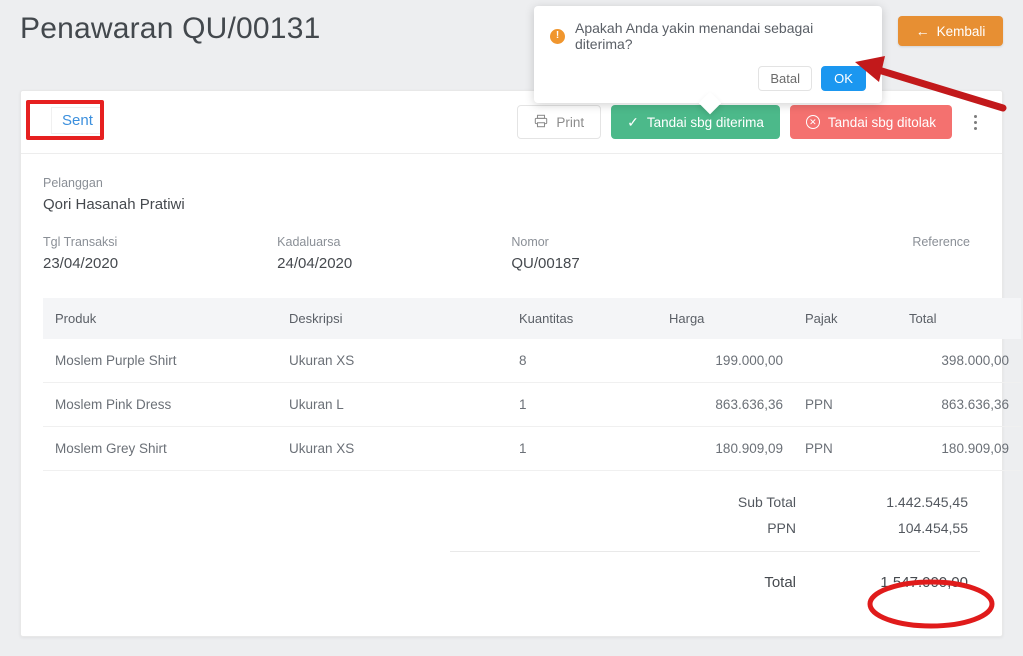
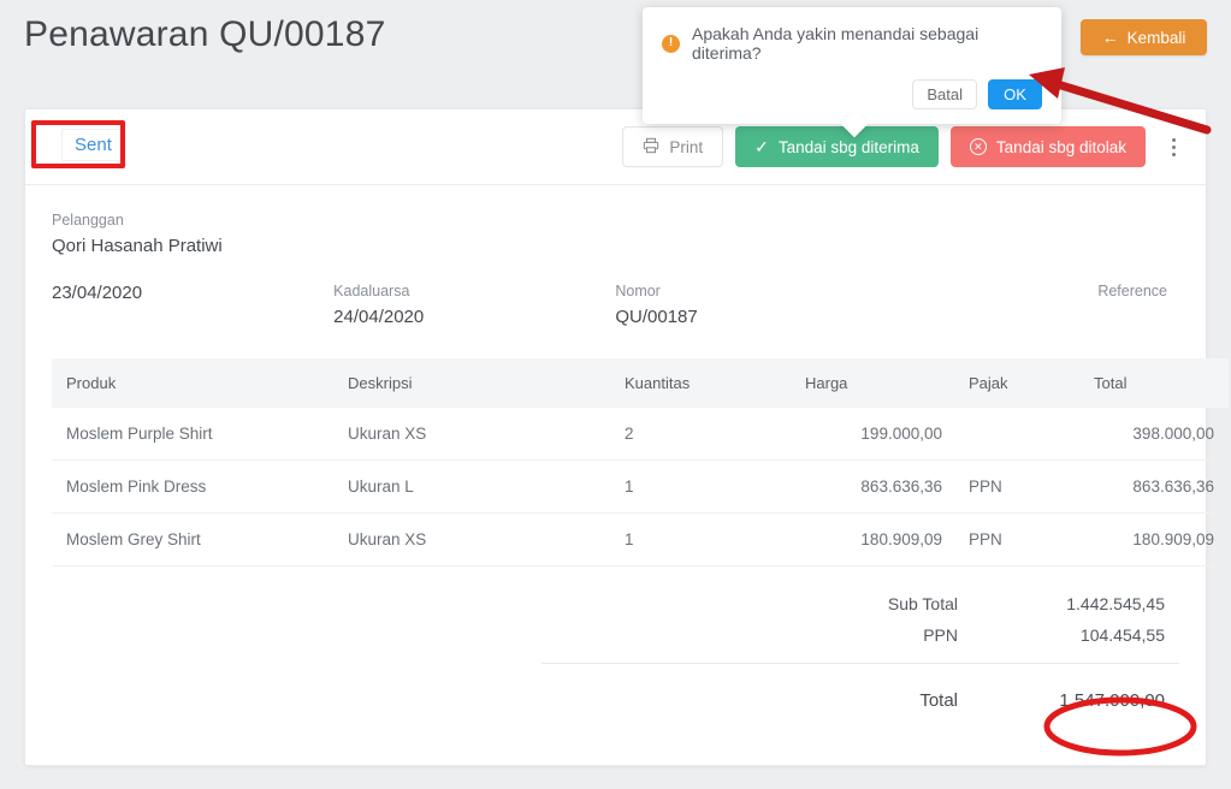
- Penawaran QU/00131
+ Penawaran QU/00187
  ←
  Kembali
  Sent
  Print
  ✓
  Tandai sbg diterima
  ✕
  Tandai sbg ditolak
  Pelanggan
  Qori Hasanah Pratiwi
- Tgl Transaksi
  23/04/2020
  Kadaluarsa
  24/04/2020
  Nomor
  QU/00187
  Reference
  Produk	Deskripsi	Kuantitas	Harga	Pajak	Total
- Moslem Purple Shirt	Ukuran XS	8	199.000,00		398.000,00
+ Moslem Purple Shirt	Ukuran XS	2	199.000,00		398.000,00
  Moslem Pink Dress	Ukuran L	1	863.636,36	PPN	863.636,36
  Moslem Grey Shirt	Ukuran XS	1	180.909,09	PPN	180.909,09
  Sub Total
  1.442.545,45
  PPN
  104.454,55
  Total
  !
  Apakah Anda yakin menandai sebagai diterima?
  Batal
  OK
